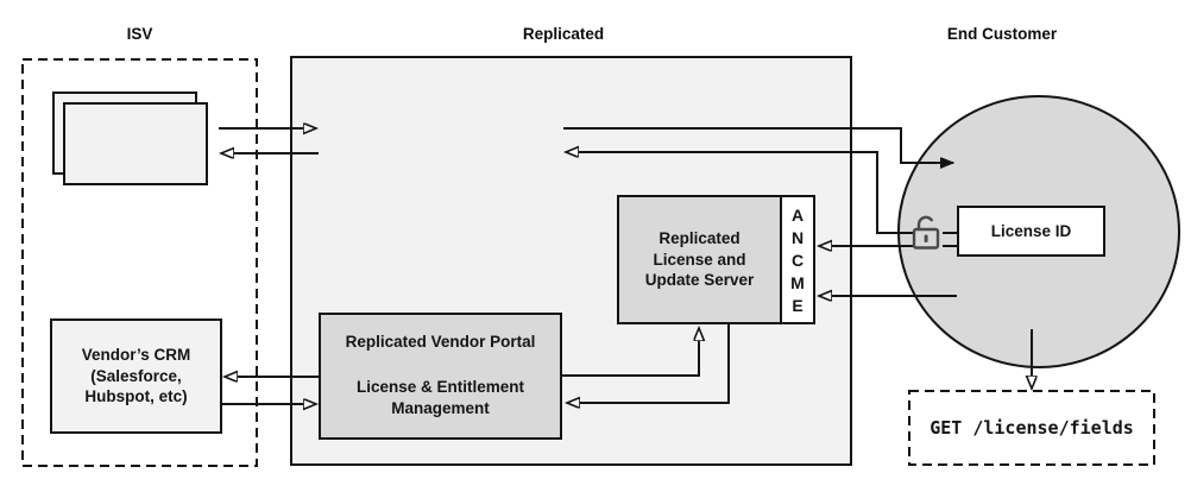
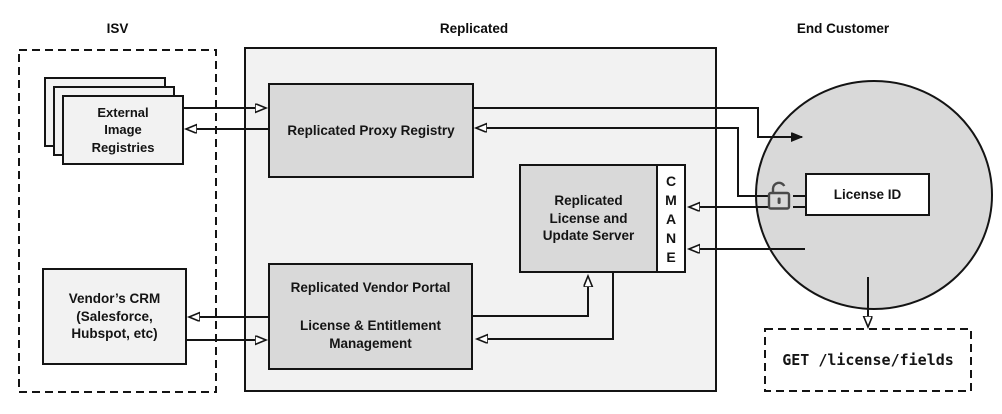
  ISV
  Replicated
  End Customer
+ External
+ Image
+ Registries
  Vendor’s CRM
  (Salesforce,
  Hubspot, etc)
+ Replicated Proxy Registry
  Replicated
  License and
  Update Server
- A
+ C
- N
+ M
- C
+ A
- M
+ N
  E
  Replicated Vendor Portal
  License & Entitlement
  Management
  License ID
  GET /license/fields
